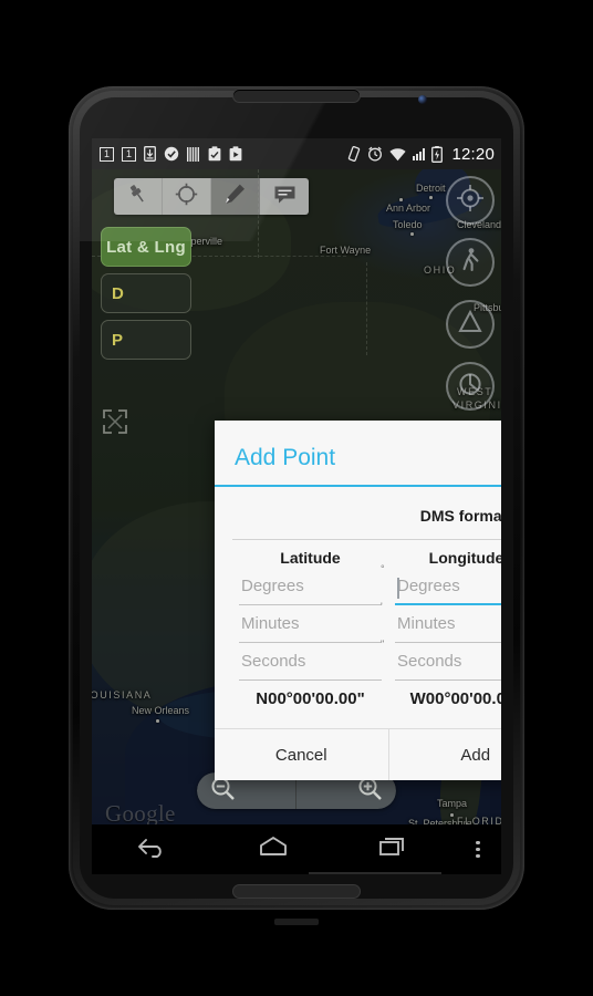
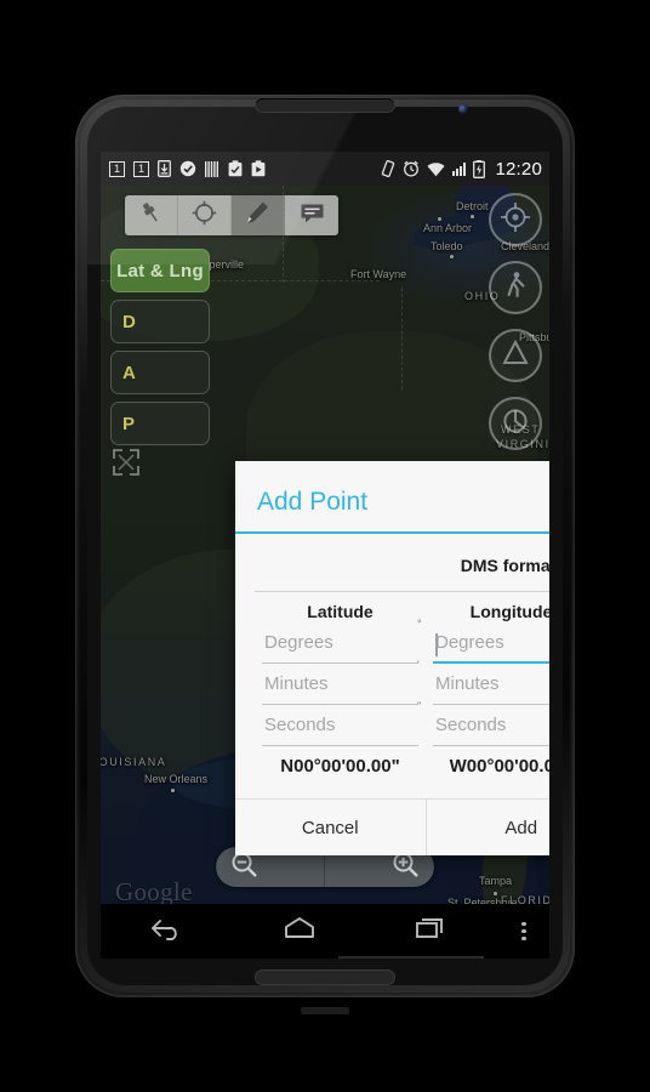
  Fort Wayne
  perville
  OHIO
  WEST
  VIRGINI
  New Orleans
  OUISIANA
  Tampa
  St. Petersburg
  FLORID
  Google
  Lat & Lng
  D
+ A
  P
  Add Point
  DMS forma
  Latitude
  Longitude
  °
  Degrees
  Degrees
  '
  Minutes
  Minutes
  "
  Seconds
  Seconds
  N00°00'00.00"
  W00°00'00.0
  Cancel
  Add
